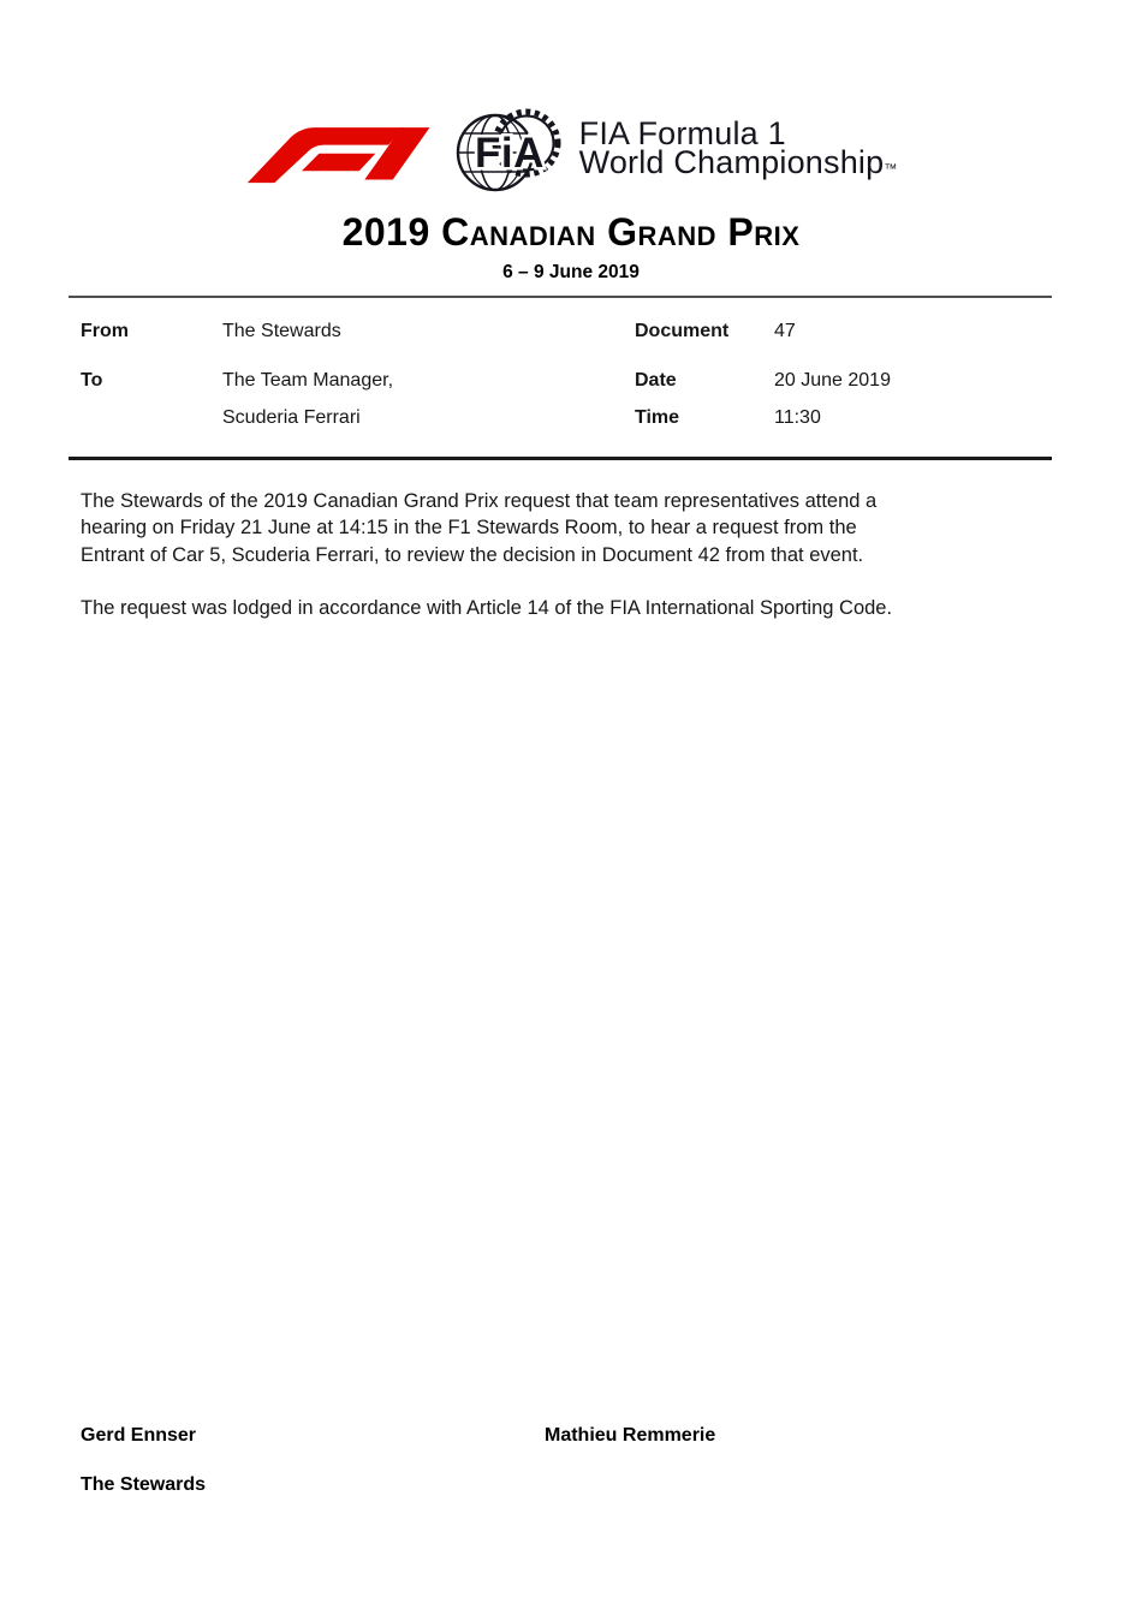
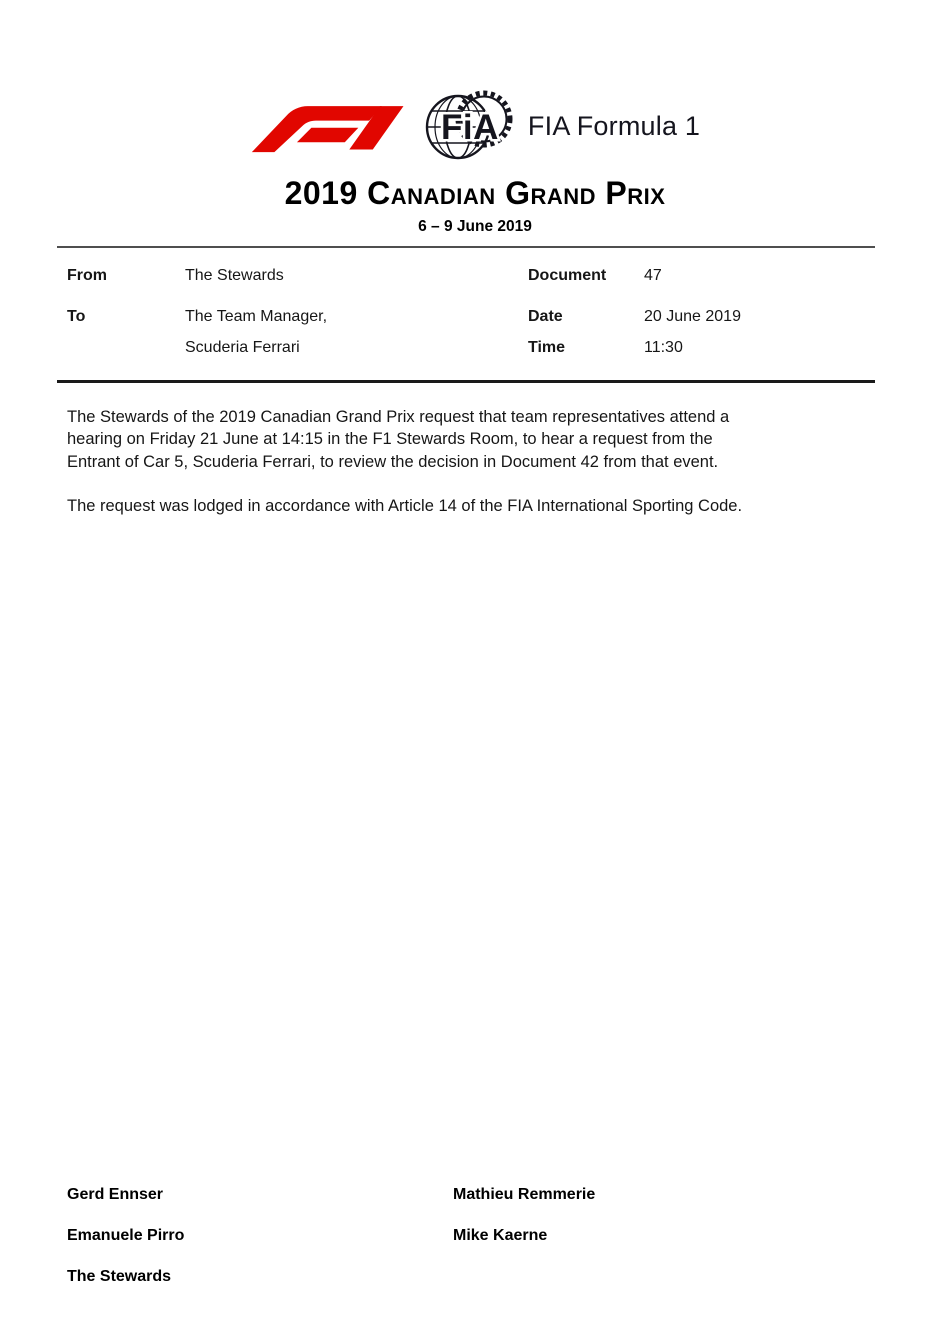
  FiA
  FIA Formula 1
- World Championship™
  2019 Canadian Grand Prix
  6 – 9 June 2019
  From
  The Stewards
  Document
  47
  To
  The Team Manager,
  Date
  20 June 2019
  Scuderia Ferrari
  Time
  11:30
  The Stewards of the 2019 Canadian Grand Prix request that team representatives attend a
  hearing on Friday 21 June at 14:15 in the F1 Stewards Room, to hear a request from the
  Entrant of Car 5, Scuderia Ferrari, to review the decision in Document 42 from that event.
  The request was lodged in accordance with Article 14 of the FIA International Sporting Code.
  Gerd Ennser
  Mathieu Remmerie
+ Emanuele Pirro
+ Mike Kaerne
  The Stewards
